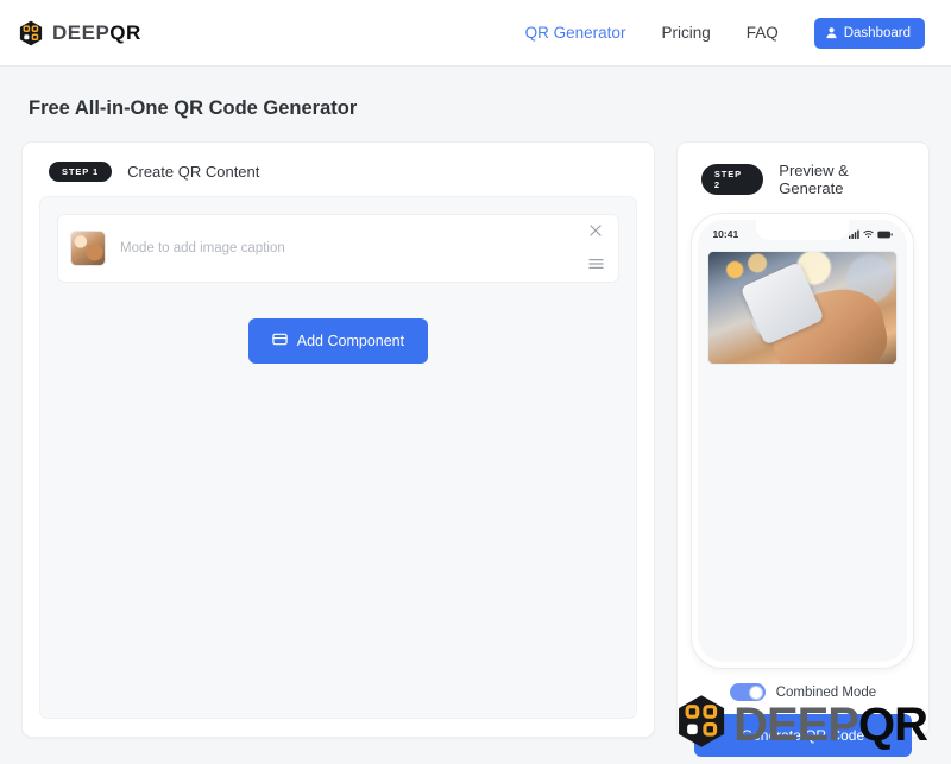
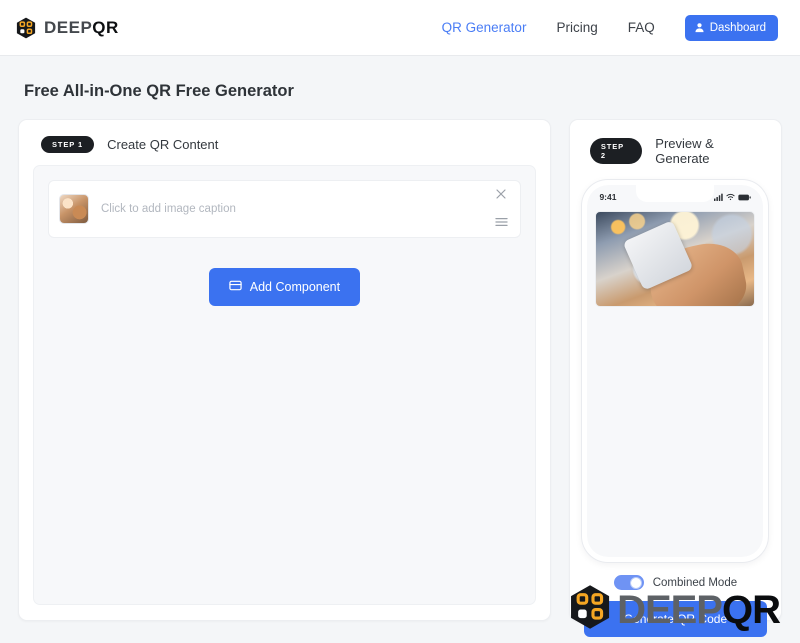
  DEEPQR
  QR Generator
  Pricing
  FAQ
  Dashboard
- Free All-in-One QR Code Generator
+ Free All-in-One QR Free Generator
  STEP 1
  Create QR Content
- Mode to add image caption
+ Click to add image caption
  Add Component
  STEP 2
  Preview & Generate
- 10:41
+ 9:41
  Combined Mode
  Generate QR Code
  DEEPQR
